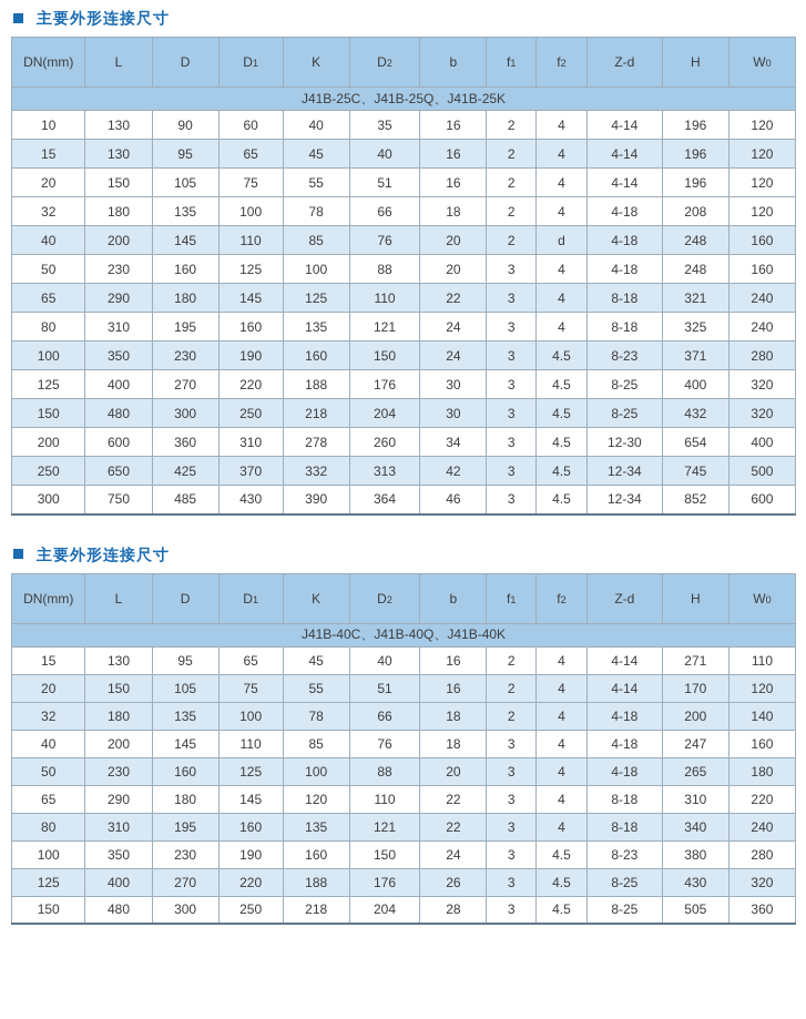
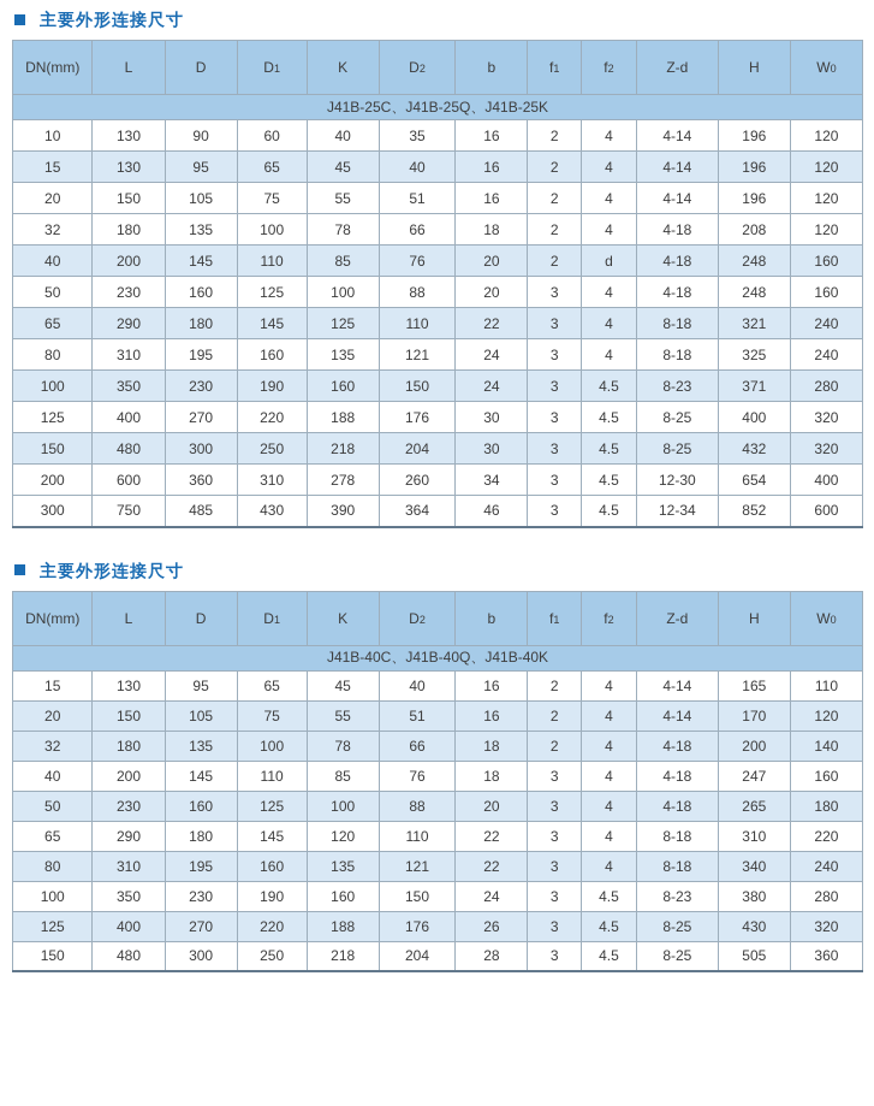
  主要外形连接尺寸
  DN(mm)	L	D	D1	K	D2	b	f1	f2	Z-d	H	W0
  J41B-25C、J41B-25Q、J41B-25K
  10	130	90	60	40	35	16	2	4	4-14	196	120
  15	130	95	65	45	40	16	2	4	4-14	196	120
  20	150	105	75	55	51	16	2	4	4-14	196	120
  32	180	135	100	78	66	18	2	4	4-18	208	120
  40	200	145	110	85	76	20	2	d	4-18	248	160
  50	230	160	125	100	88	20	3	4	4-18	248	160
  65	290	180	145	125	110	22	3	4	8-18	321	240
  80	310	195	160	135	121	24	3	4	8-18	325	240
  100	350	230	190	160	150	24	3	4.5	8-23	371	280
  125	400	270	220	188	176	30	3	4.5	8-25	400	320
  150	480	300	250	218	204	30	3	4.5	8-25	432	320
  200	600	360	310	278	260	34	3	4.5	12-30	654	400
- 250	650	425	370	332	313	42	3	4.5	12-34	745	500
  300	750	485	430	390	364	46	3	4.5	12-34	852	600
  主要外形连接尺寸
  DN(mm)	L	D	D1	K	D2	b	f1	f2	Z-d	H	W0
  J41B-40C、J41B-40Q、J41B-40K
- 15	130	95	65	45	40	16	2	4	4-14	271	110
+ 15	130	95	65	45	40	16	2	4	4-14	165	110
  20	150	105	75	55	51	16	2	4	4-14	170	120
  32	180	135	100	78	66	18	2	4	4-18	200	140
  40	200	145	110	85	76	18	3	4	4-18	247	160
  50	230	160	125	100	88	20	3	4	4-18	265	180
  65	290	180	145	120	110	22	3	4	8-18	310	220
  80	310	195	160	135	121	22	3	4	8-18	340	240
  100	350	230	190	160	150	24	3	4.5	8-23	380	280
  125	400	270	220	188	176	26	3	4.5	8-25	430	320
  150	480	300	250	218	204	28	3	4.5	8-25	505	360
